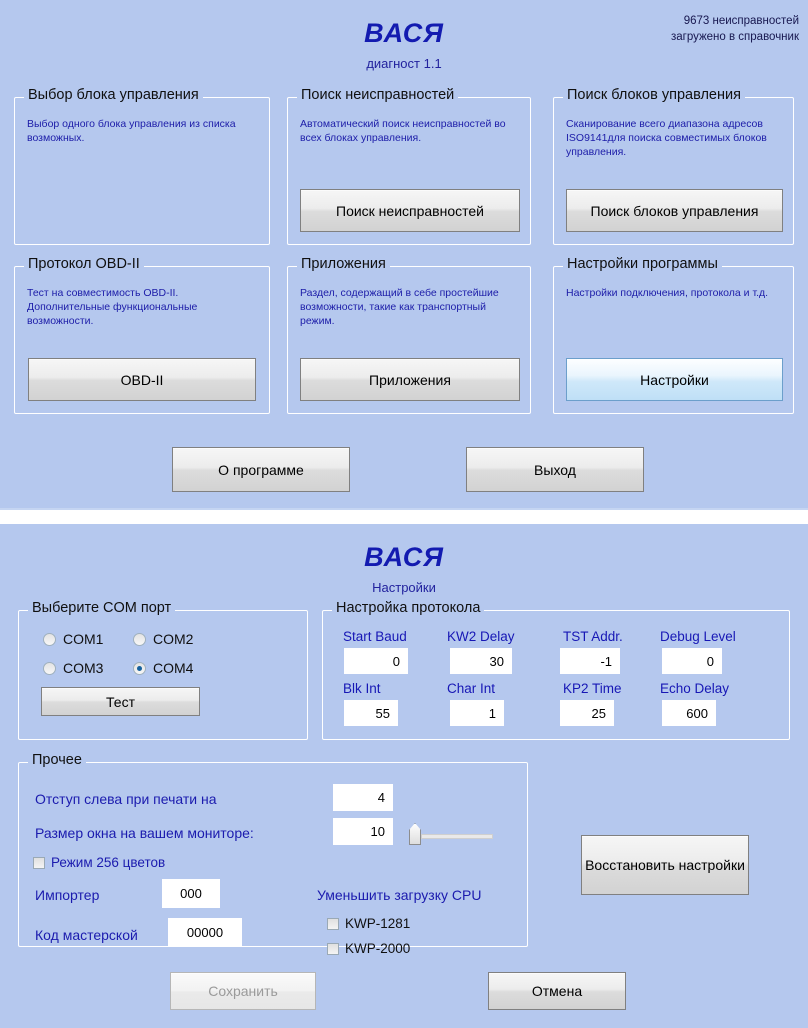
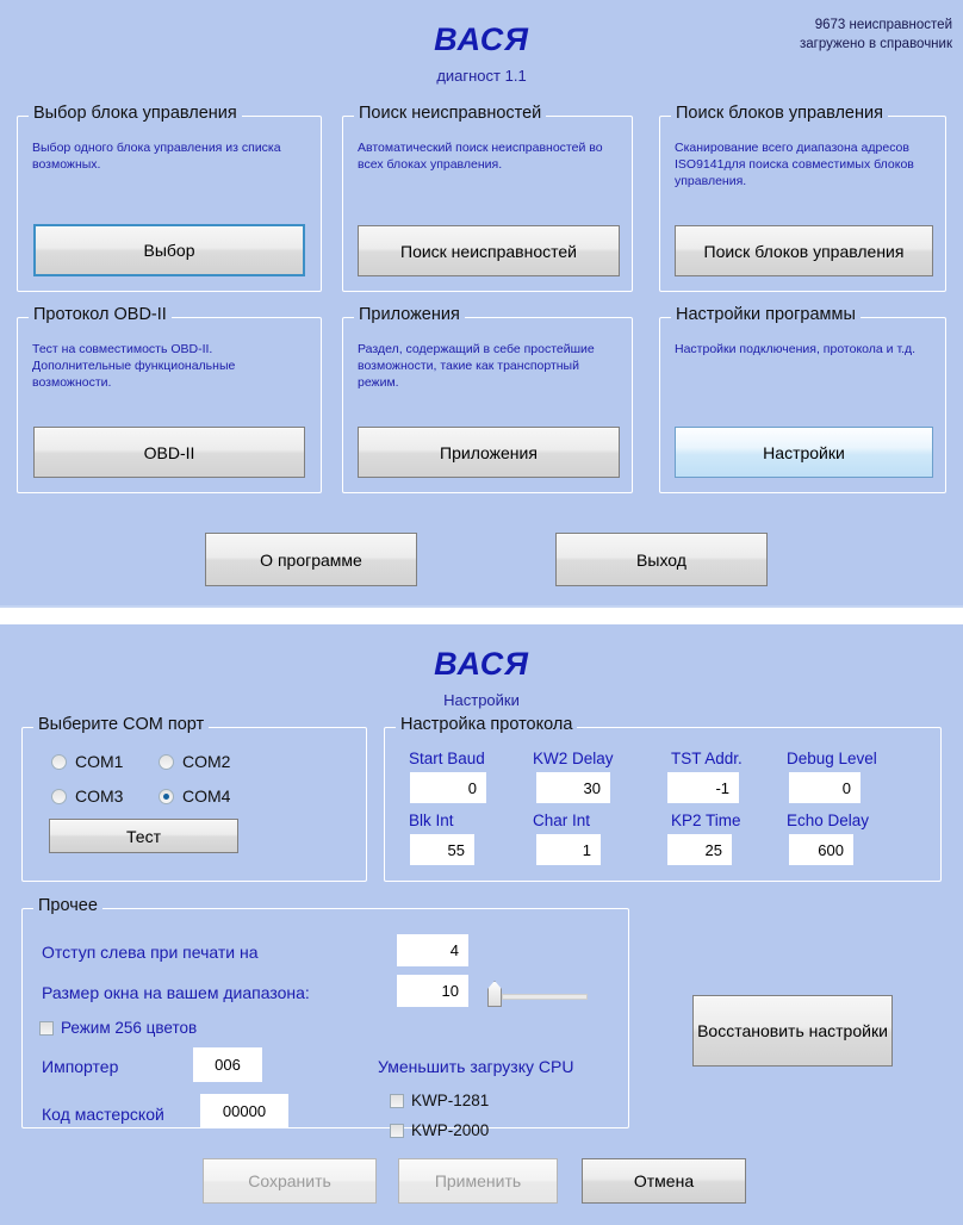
  ВАСЯ
  диагност 1.1
  9673 неисправностей
  загружено в справочник
  Выбор блока управления
  Выбор одного блока управления из списка возможных.
+ Выбор
  Поиск неисправностей
  Автоматический поиск неисправностей во всех блоках управления.
  Поиск неисправностей
  Поиск блоков управления
  Сканирование всего диапазона адресов ISO9141для поиска совместимых блоков управления.
  Поиск блоков управления
  Протокол OBD-II
  Тест на совместимость OBD-II. Дополнительные функциональные возможности.
  OBD-II
  Приложения
  Раздел, содержащий в себе простейшие возможности, такие как транспортный режим.
  Приложения
  Настройки программы
  Настройки подключения, протокола и т.д.
  Настройки
  О программе
  Выход
  ВАСЯ
  Настройки
  Выберите COM порт
  COM1
  COM2
  COM3
  COM4
  Тест
  Настройка протокола
  Start Baud
  KW2 Delay
  TST Addr.
  Debug Level
  0
  30
  -1
  0
  Blk Int
  Char Int
  KP2 Time
  Echo Delay
  55
  1
  25
  600
  Прочее
  Отступ слева при печати на
  4
- Размер окна на вашем мониторе:
+ Размер окна на вашем диапазона:
  10
  Режим 256 цветов
  Импортер
- 000
+ 006
  Код мастерской
  00000
  Уменьшить загрузку CPU
  KWP-1281
  KWP-2000
  Восстановить настройки
  Сохранить
+ Применить
  Отмена
